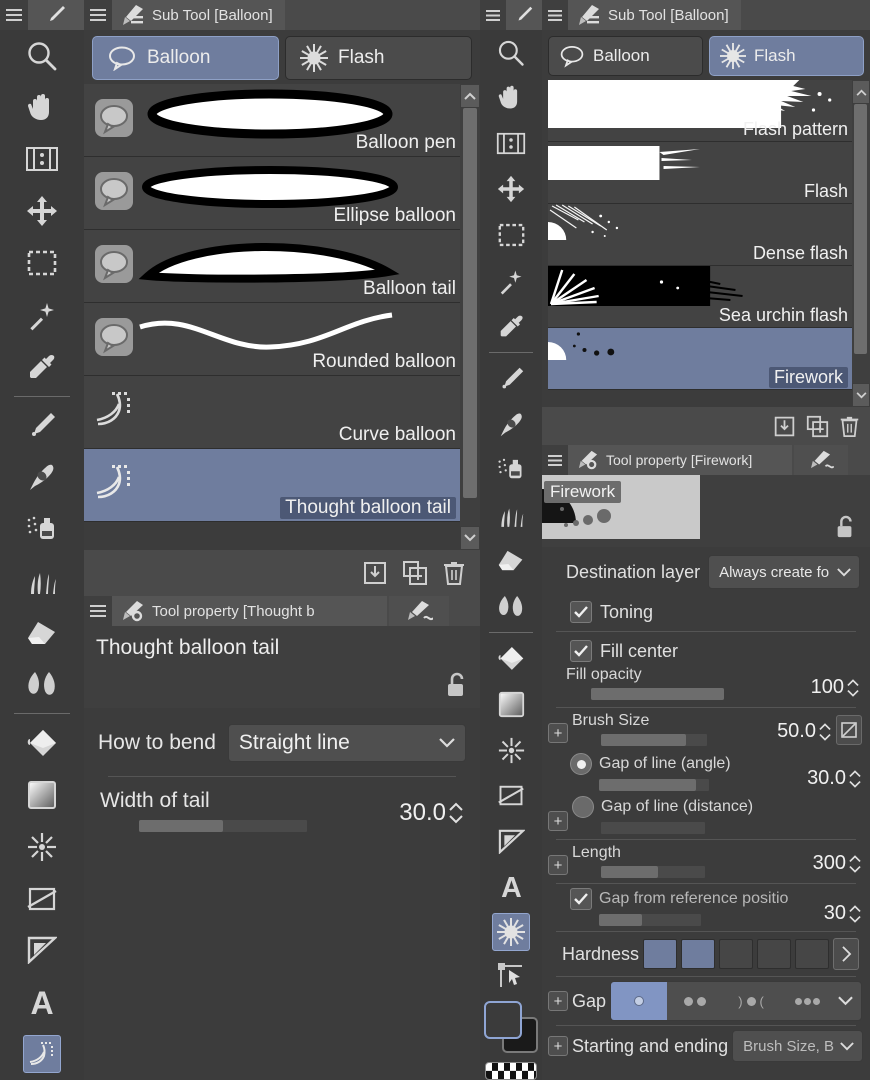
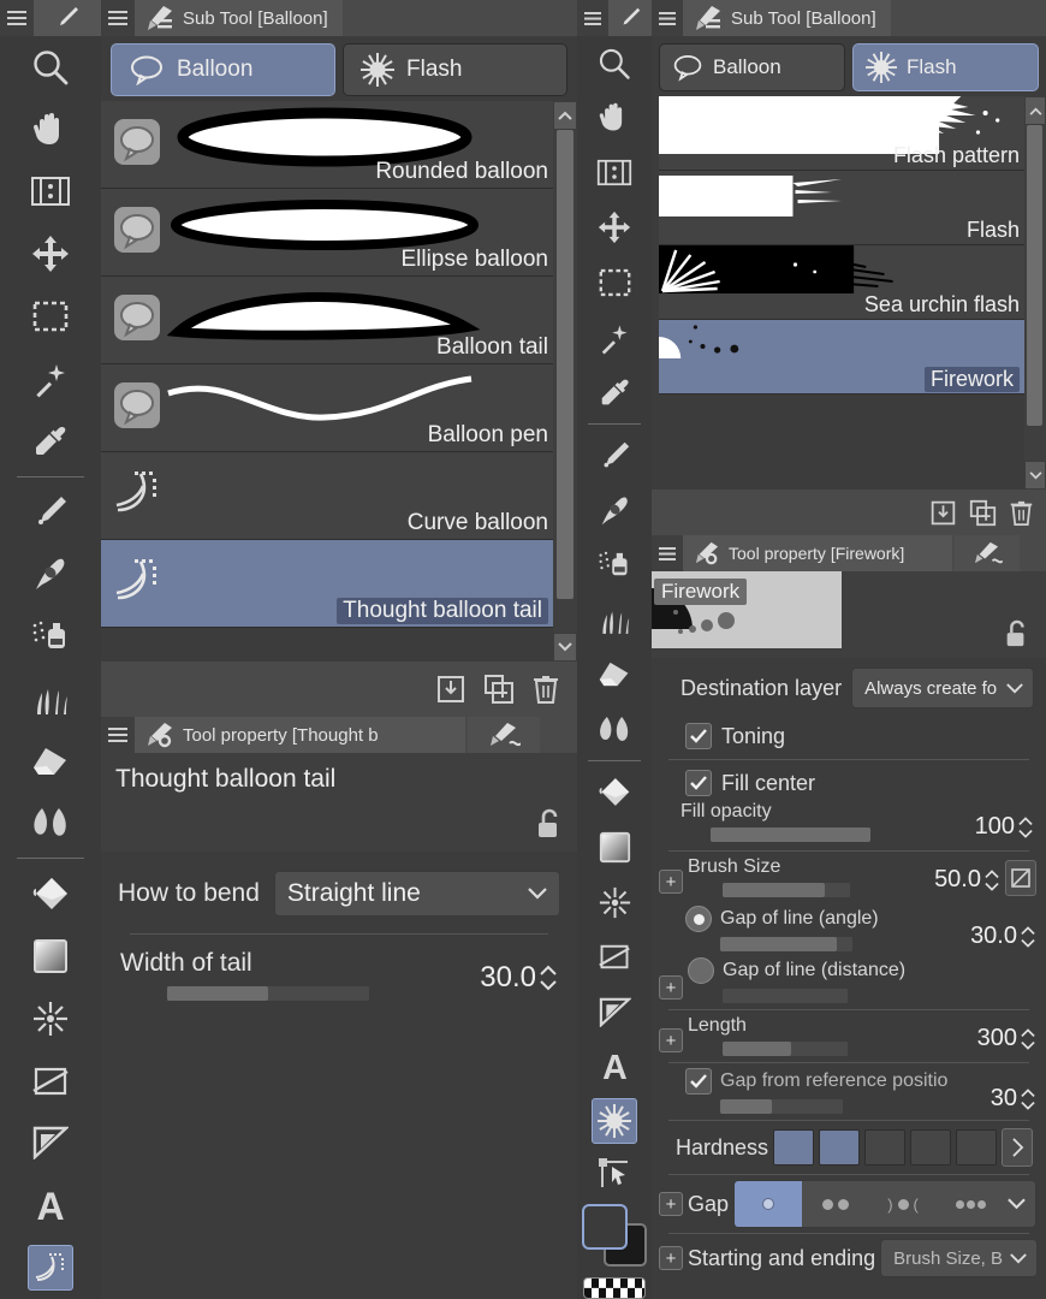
  A
  Sub Tool [Balloon]
  Balloon
  Flash
- Balloon pen
+ Rounded balloon
  Ellipse balloon
  Balloon tail
- Rounded balloon
+ Balloon pen
  Curve balloon
  Thought balloon tail
  Tool property [Thought b
  Thought balloon tail
  How to bend
  Straight line
  Width of tail
  30.0
  A
  Sub Tool [Balloon]
  Balloon
  Flash
  Flash pattern
  Flash
- Dense flash
  Sea urchin flash
  Firework
  Tool property [Firework]
  Firework
  Destination layer
  Always create fo
  Toning
  Fill center
  Fill opacity
  100
  +
  Brush Size
  50.0
  Gap of line (angle)
  30.0
  +
  Gap of line (distance)
  +
  Length
  300
  Gap from reference positio
  30
  Hardness
  +
  Gap
  )
  (
  +
  Starting and ending
  Brush Size, B
